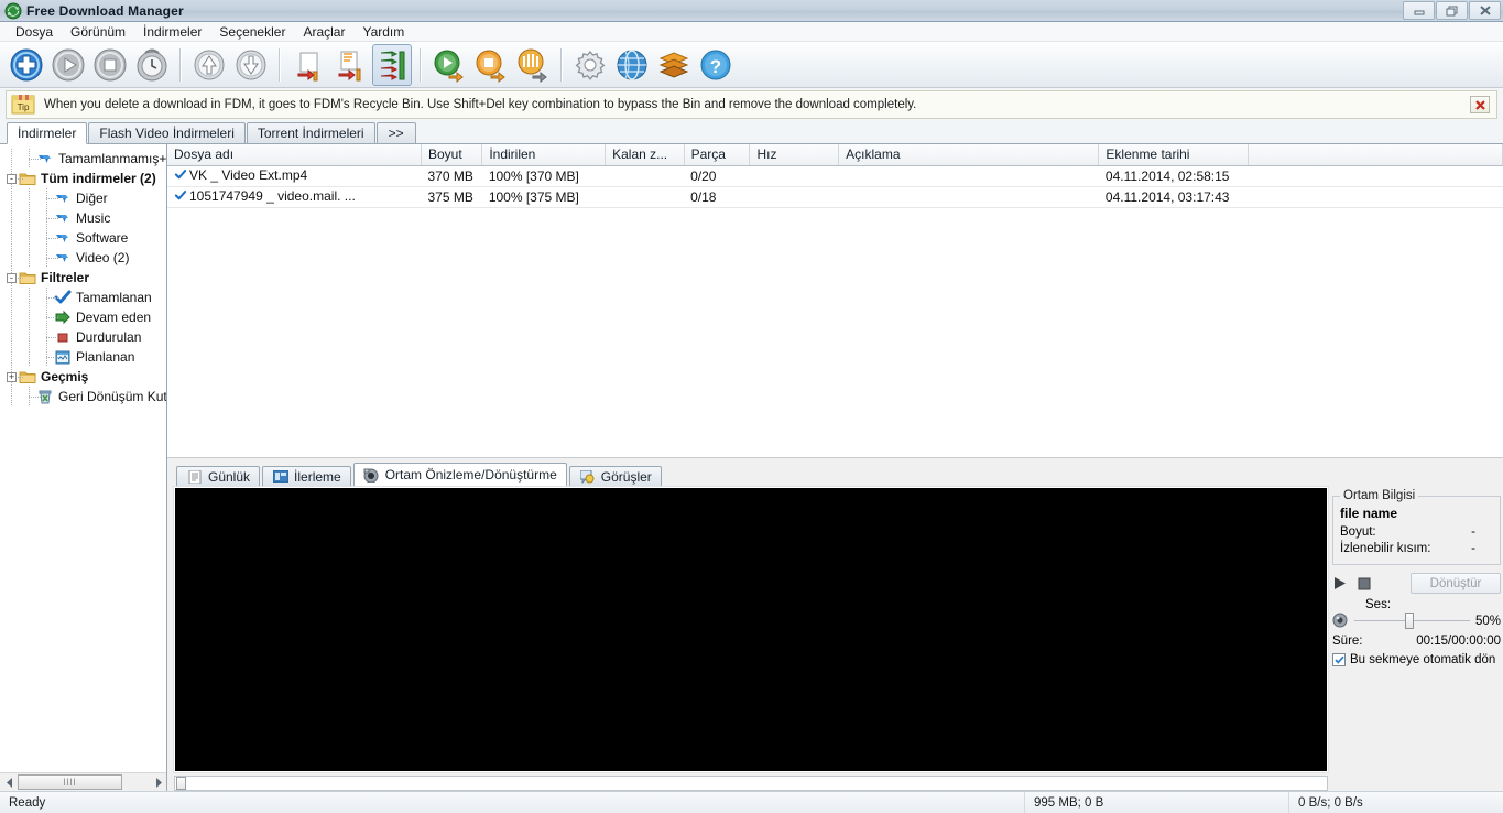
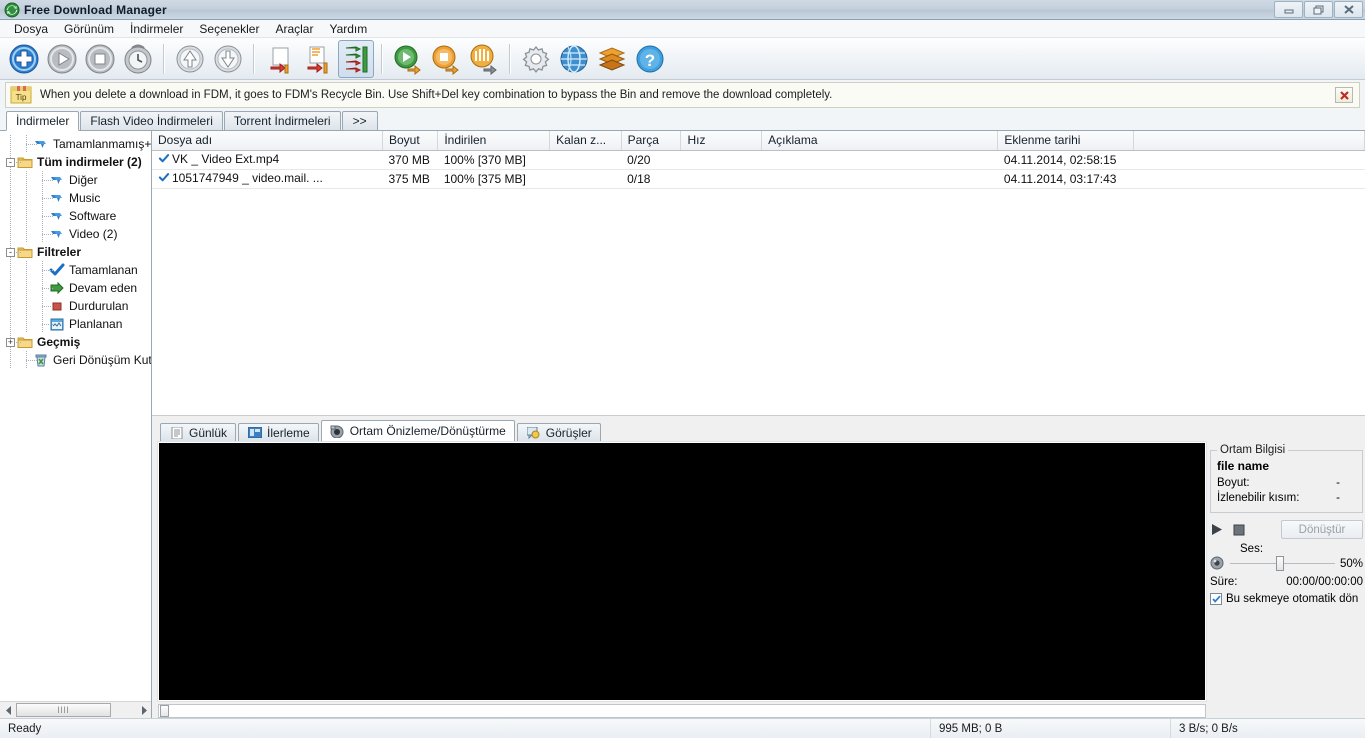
  Free Download Manager
  Dosya
  Görünüm
  İndirmeler
  Seçenekler
  Araçlar
  Yardım
  ?
  Tip
  When you delete a download in FDM, it goes to FDM's Recycle Bin. Use Shift+Del key combination to bypass the Bin and remove the download completely.
  İndirmeler
  Flash Video İndirmeleri
  Torrent İndirmeleri
  >>
  Tamamlanmamış+
  -
  Tüm indirmeler (2)
  Diğer
  Music
  Software
  Video (2)
  -
  Filtreler
  Tamamlanan
  Devam eden
  Durdurulan
  Planlanan
  +
  Geçmiş
  Geri Dönüşüm Kut
  llll
  Dosya adı	Boyut	İndirilen	Kalan z...	Parça	Hız	Açıklama	Eklenme tarihi
  VK _ Video Ext.mp4	370 MB	100% [370 MB]		0/20			04.11.2014, 02:58:15
  1051747949 _ video.mail. ...	375 MB	100% [375 MB]		0/18			04.11.2014, 03:17:43
  Günlük
  İlerleme
  Ortam Önizleme/Dönüştürme
  Görüşler
  Ortam Bilgisi
  file name
  Boyut:
  -
  İzlenebilir kısım:
  -
  Dönüştür
  Ses:
  50%
  Süre:
- 00:15/00:00:00
+ 00:00/00:00:00
  Bu sekmeye otomatik dön
  Ready
  995 MB; 0 B
- 0 B/s; 0 B/s
+ 3 B/s; 0 B/s
